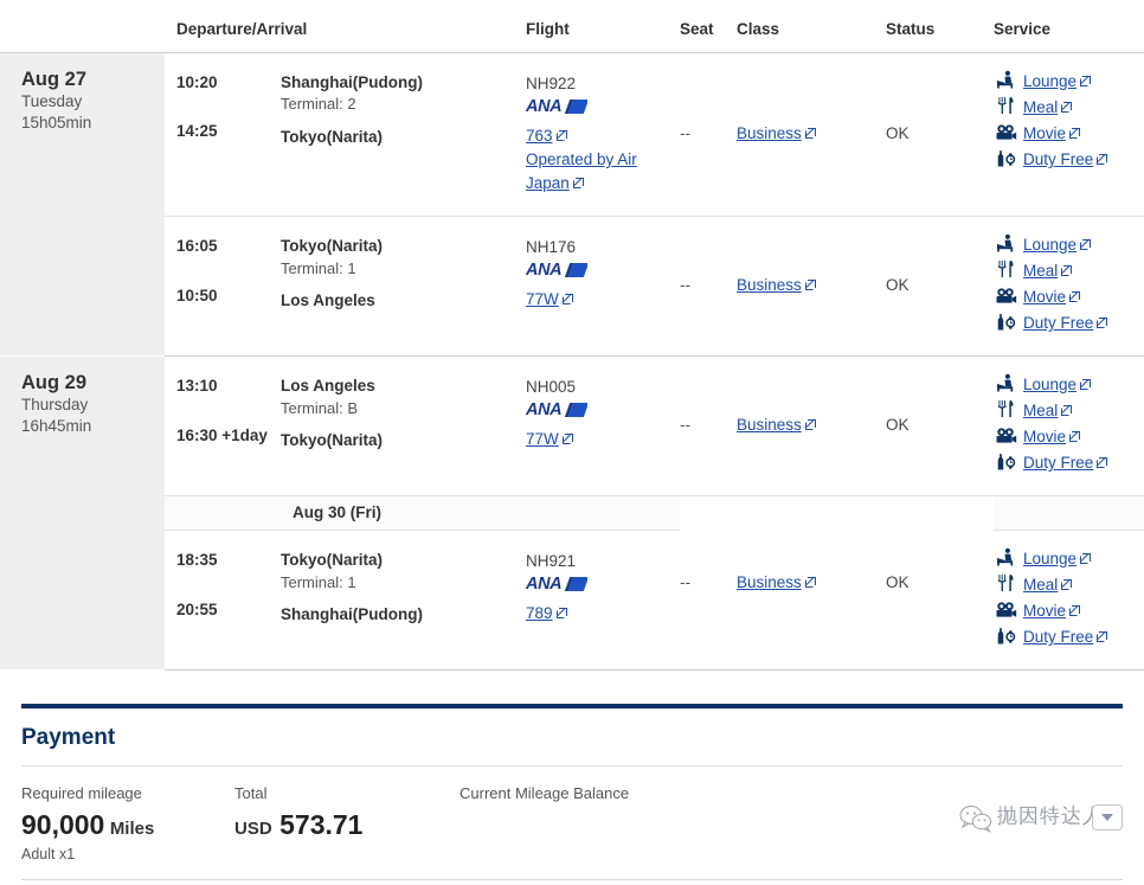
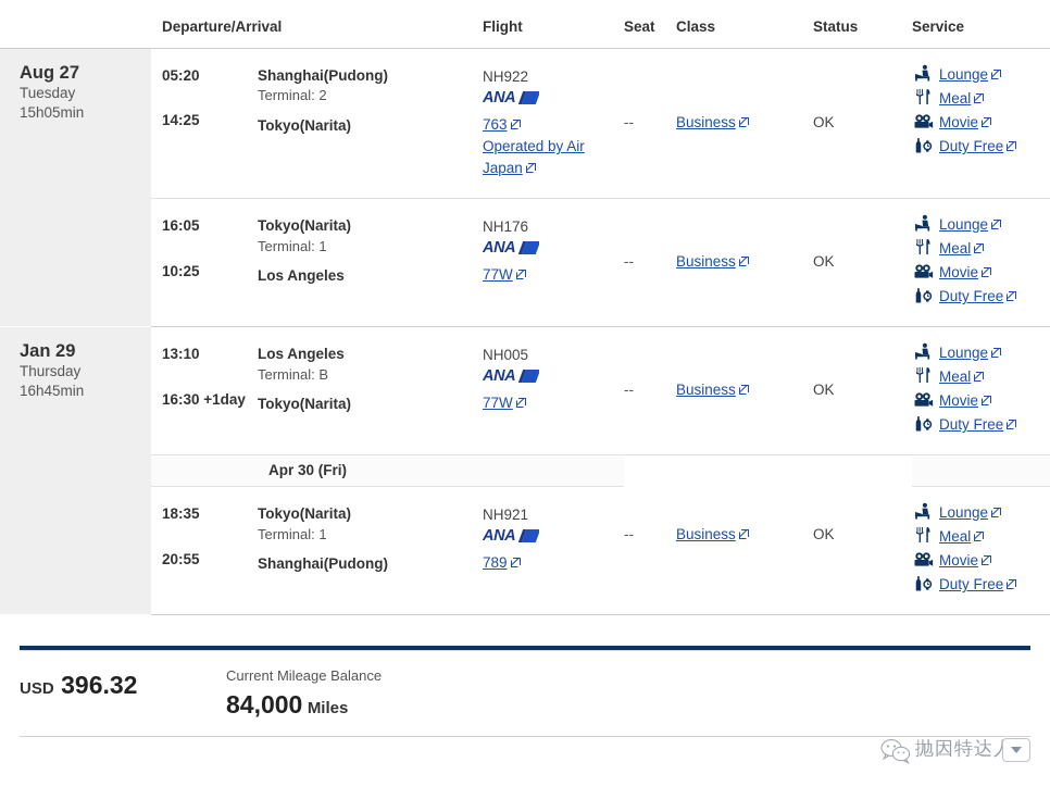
  	Departure/Arrival	Flight	Seat	Class	Status	Service
- Aug 27Tuesday15h05min	10:2014:25	Shanghai(Pudong)Terminal: 2Tokyo(Narita)	NH922ANA763Operated by Air Japan	--	Business	OK	LoungeMealMovieDuty Free
+ Aug 27Tuesday15h05min	05:2014:25	Shanghai(Pudong)Terminal: 2Tokyo(Narita)	NH922ANA763Operated by Air Japan	--	Business	OK	LoungeMealMovieDuty Free
- 16:0510:50	Tokyo(Narita)Terminal: 1Los Angeles	NH176ANA77W	--	Business	OK	LoungeMealMovieDuty Free
+ 16:0510:25	Tokyo(Narita)Terminal: 1Los Angeles	NH176ANA77W	--	Business	OK	LoungeMealMovieDuty Free
- Aug 29Thursday16h45min	13:1016:30 +1day	Los AngelesTerminal: BTokyo(Narita)	NH005ANA77W	--	Business	OK	LoungeMealMovieDuty Free
+ Jan 29Thursday16h45min	13:1016:30 +1day	Los AngelesTerminal: BTokyo(Narita)	NH005ANA77W	--	Business	OK	LoungeMealMovieDuty Free
- 18:3520:55	Aug 30 (Fri)Tokyo(Narita)Terminal: 1Shanghai(Pudong)	NH921ANA789	--	Business	OK	LoungeMealMovieDuty Free
+ 18:3520:55	Apr 30 (Fri)Tokyo(Narita)Terminal: 1Shanghai(Pudong)	NH921ANA789	--	Business	OK	LoungeMealMovieDuty Free
- Payment
- Required mileage
- 90,000 Miles
- Adult x1
- Total
- USD 573.71
+ USD 396.32
  Current Mileage Balance
+ 84,000 Miles
  抛因特达人
